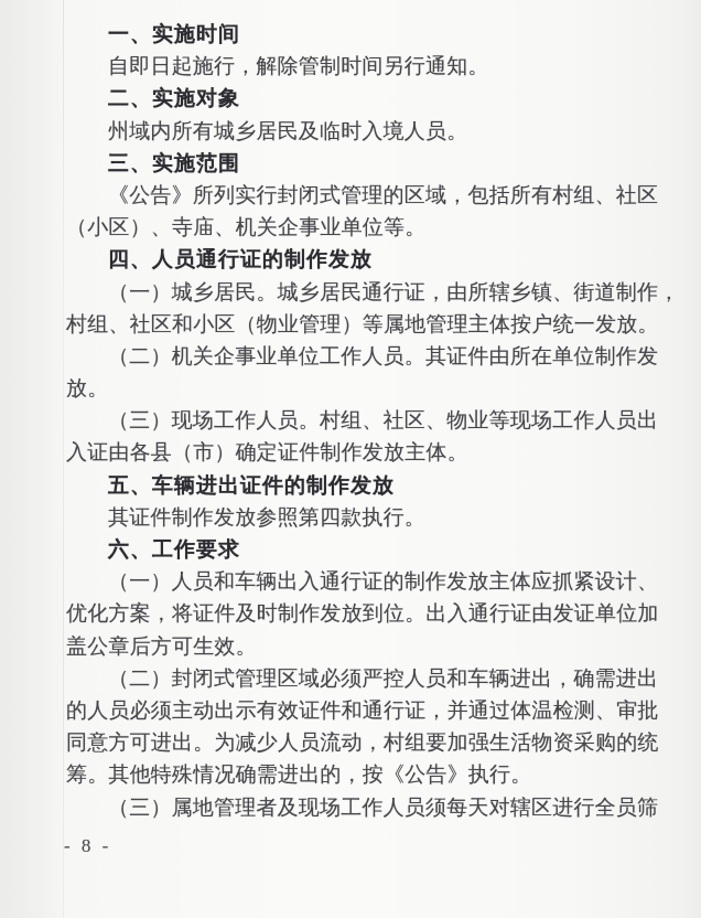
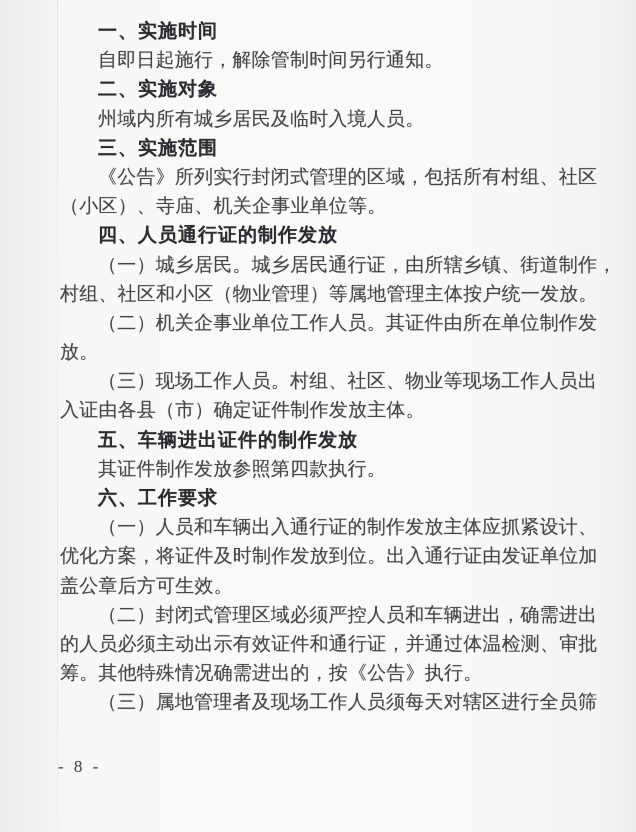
  一、实施时间
  自即日起施行，解除管制时间另行通知。
  二、实施对象
  州域内所有城乡居民及临时入境人员。
  三、实施范围
  《公告》所列实行封闭式管理的区域，包括所有村组、社区
  （小区）、寺庙、机关企事业单位等。
  四、人员通行证的制作发放
  （一）城乡居民。城乡居民通行证，由所辖乡镇、街道制作，
  村组、社区和小区（物业管理）等属地管理主体按户统一发放。
  （二）机关企事业单位工作人员。其证件由所在单位制作发
  放。
  （三）现场工作人员。村组、社区、物业等现场工作人员出
  入证由各县（市）确定证件制作发放主体。
  五、车辆进出证件的制作发放
  其证件制作发放参照第四款执行。
  六、工作要求
  （一）人员和车辆出入通行证的制作发放主体应抓紧设计、
  优化方案，将证件及时制作发放到位。出入通行证由发证单位加
  盖公章后方可生效。
  （二）封闭式管理区域必须严控人员和车辆进出，确需进出
  的人员必须主动出示有效证件和通行证，并通过体温检测、审批
- 同意方可进出。为减少人员流动，村组要加强生活物资采购的统
  筹。其他特殊情况确需进出的，按《公告》执行。
  （三）属地管理者及现场工作人员须每天对辖区进行全员筛
  - 8 -
